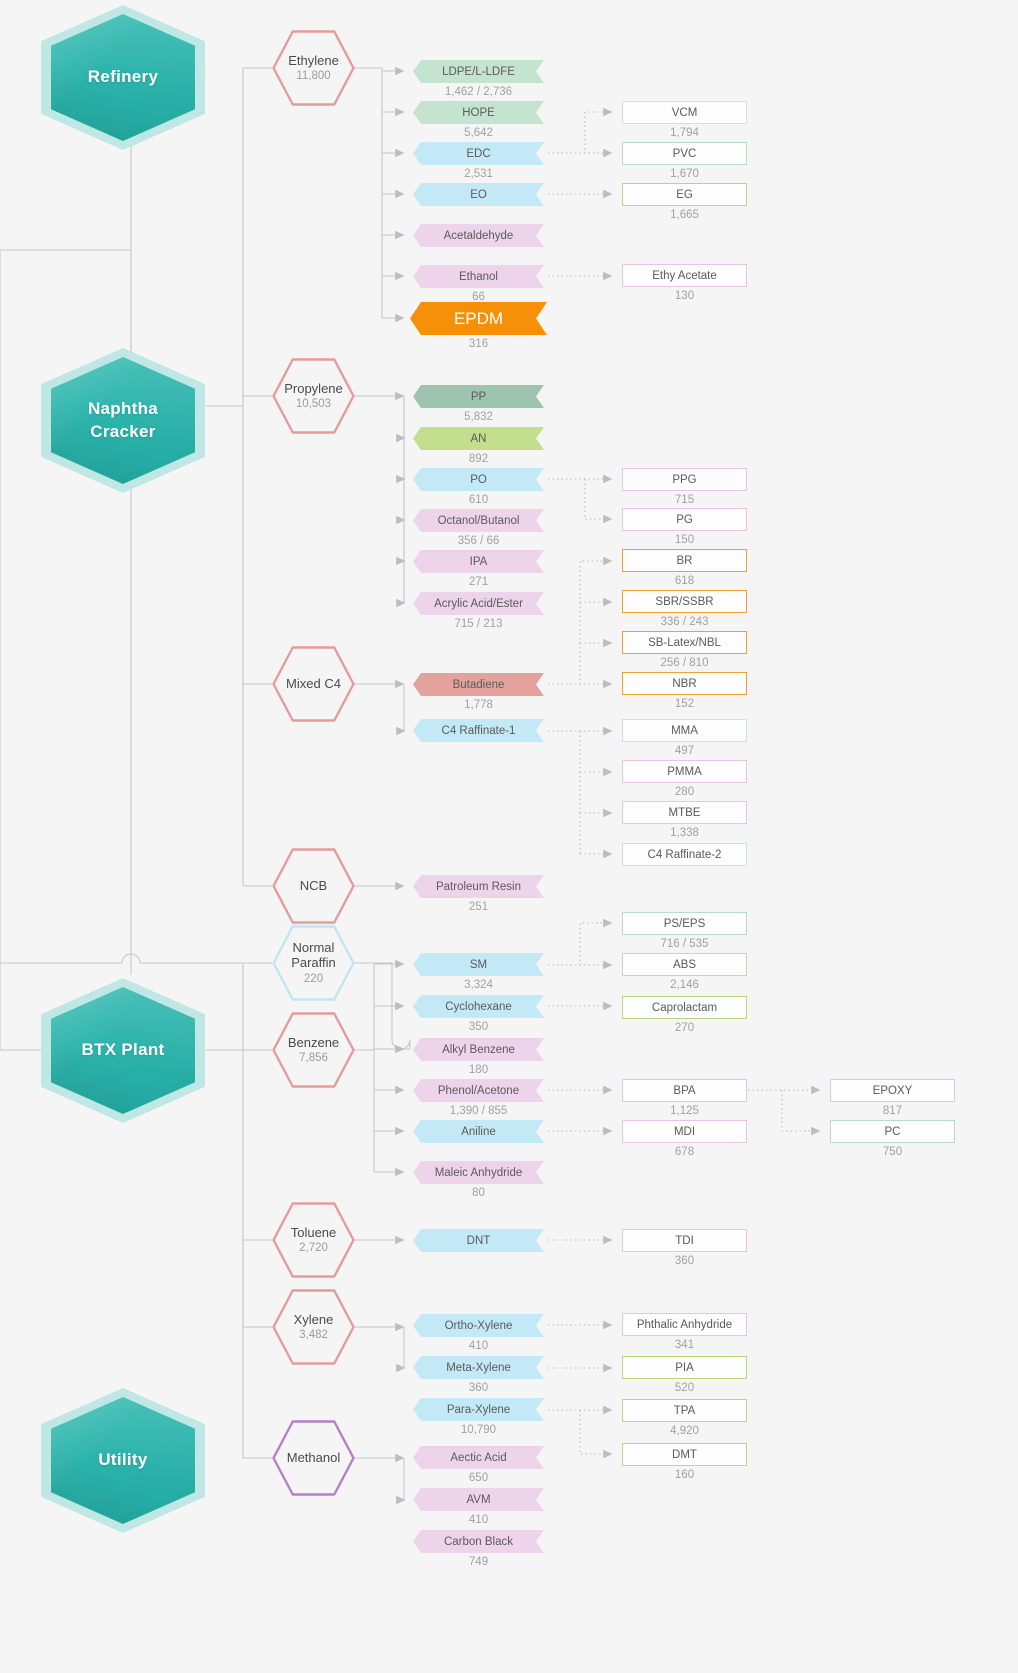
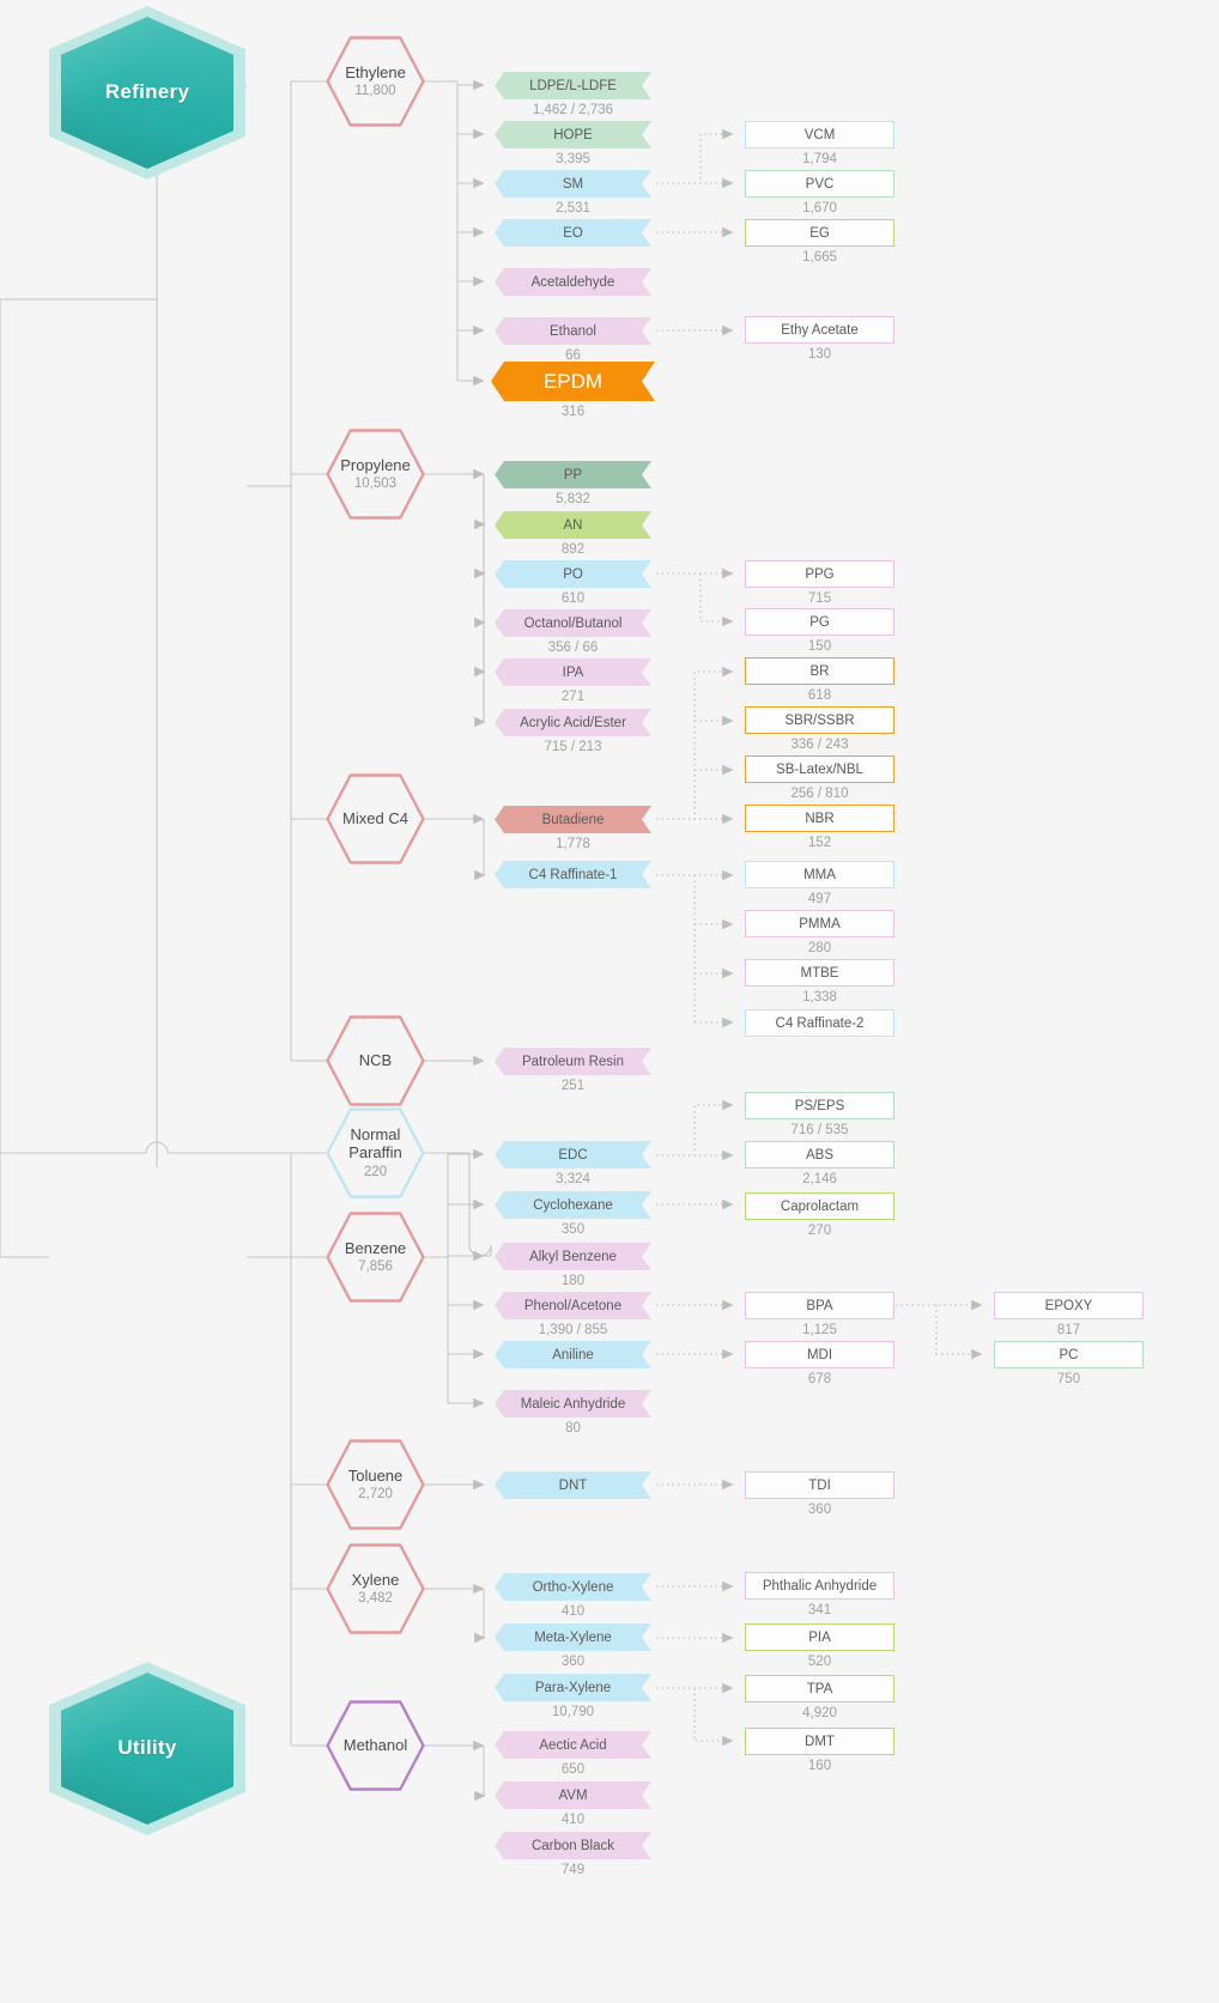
  Refinery
- Naphtha
- Cracker
- BTX Plant
  Utility
  Ethylene
  11,800
  Propylene
  10,503
  Mixed C4
  NCB
  Normal
  Paraffin
  220
  Benzene
  7,856
  Toluene
  2,720
  Xylene
  3,482
  Methanol
  LDPE/L-LDFE
  1,462 / 2,736
  HOPE
- 5,642
+ 3,395
- EDC
+ SM
  2,531
  EO
  Acetaldehyde
  Ethanol
  66
  EPDM
  316
  PP
  5,832
  AN
  892
  PO
  610
  Octanol/Butanol
  356 / 66
  IPA
  271
  Acrylic Acid/Ester
  715 / 213
  Butadiene
  1,778
  C4 Raffinate-1
  Patroleum Resin
  251
- SM
+ EDC
  3,324
  Cyclohexane
  350
  Alkyl Benzene
  180
  Phenol/Acetone
  1,390 / 855
  Aniline
  Maleic Anhydride
  80
  DNT
  Ortho-Xylene
  410
  Meta-Xylene
  360
  Para-Xylene
  10,790
  Aectic Acid
  650
  AVM
  410
  Carbon Black
  749
  VCM
  1,794
  PVC
  1,670
  EG
  1,665
  Ethy Acetate
  130
  PPG
  715
  PG
  150
  BR
  618
  SBR/SSBR
  336 / 243
  SB-Latex/NBL
  256 / 810
  NBR
  152
  MMA
  497
  PMMA
  280
  MTBE
  1,338
  C4 Raffinate-2
  PS/EPS
  716 / 535
  ABS
  2,146
  Caprolactam
  270
  BPA
  1,125
  MDI
  678
  TDI
  360
  Phthalic Anhydride
  341
  PIA
  520
  TPA
  4,920
  DMT
  160
  EPOXY
  817
  PC
  750
